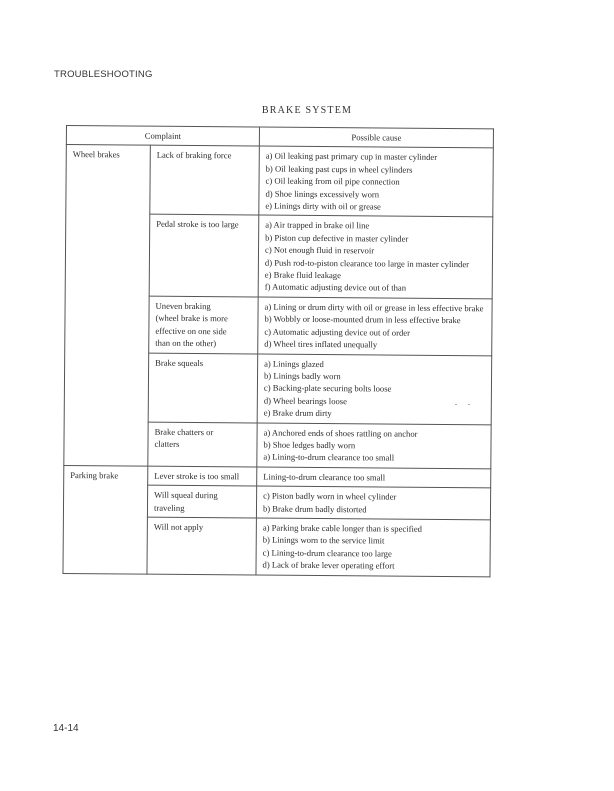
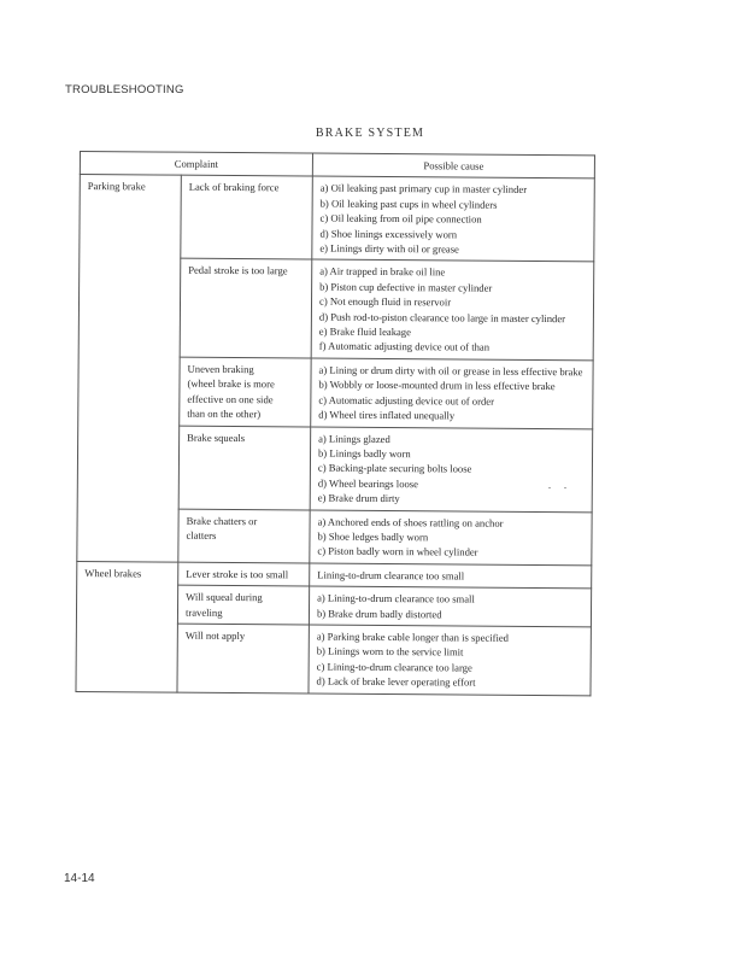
  TROUBLESHOOTING
  BRAKE SYSTEM
  Complaint	Possible cause
- Wheel brakes	Lack of braking force	a) Oil leaking past primary cup in master cylinderb) Oil leaking past cups in wheel cylindersc) Oil leaking from oil pipe connectiond) Shoe linings excessively worne) Linings dirty with oil or grease
+ Parking brake	Lack of braking force	a) Oil leaking past primary cup in master cylinderb) Oil leaking past cups in wheel cylindersc) Oil leaking from oil pipe connectiond) Shoe linings excessively worne) Linings dirty with oil or grease
  Pedal stroke is too large	a) Air trapped in brake oil lineb) Piston cup defective in master cylinderc) Not enough fluid in reservoird) Push rod-to-piston clearance too large in master cylindere) Brake fluid leakagef) Automatic adjusting device out of than
  Uneven braking (wheel brake is more effective on one side than on the other)	a) Lining or drum dirty with oil or grease in less effective brakeb) Wobbly or loose-mounted drum in less effective brakec) Automatic adjusting device out of orderd) Wheel tires inflated unequally
  Brake squeals	a) Linings glazedb) Linings badly wornc) Backing-plate securing bolts loosed) Wheel bearings loosee) Brake drum dirty
- Brake chatters or clatters	a) Anchored ends of shoes rattling on anchorb) Shoe ledges badly worna) Lining-to-drum clearance too small
+ Brake chatters or clatters	a) Anchored ends of shoes rattling on anchorb) Shoe ledges badly wornc) Piston badly worn in wheel cylinder
- Parking brake	Lever stroke is too small	Lining-to-drum clearance too small
+ Wheel brakes	Lever stroke is too small	Lining-to-drum clearance too small
- Will squeal during traveling	c) Piston badly worn in wheel cylinderb) Brake drum badly distorted
+ Will squeal during traveling	a) Lining-to-drum clearance too smallb) Brake drum badly distorted
  Will not apply	a) Parking brake cable longer than is specifiedb) Linings worn to the service limitc) Lining-to-drum clearance too larged) Lack of brake lever operating effort
  14-14
